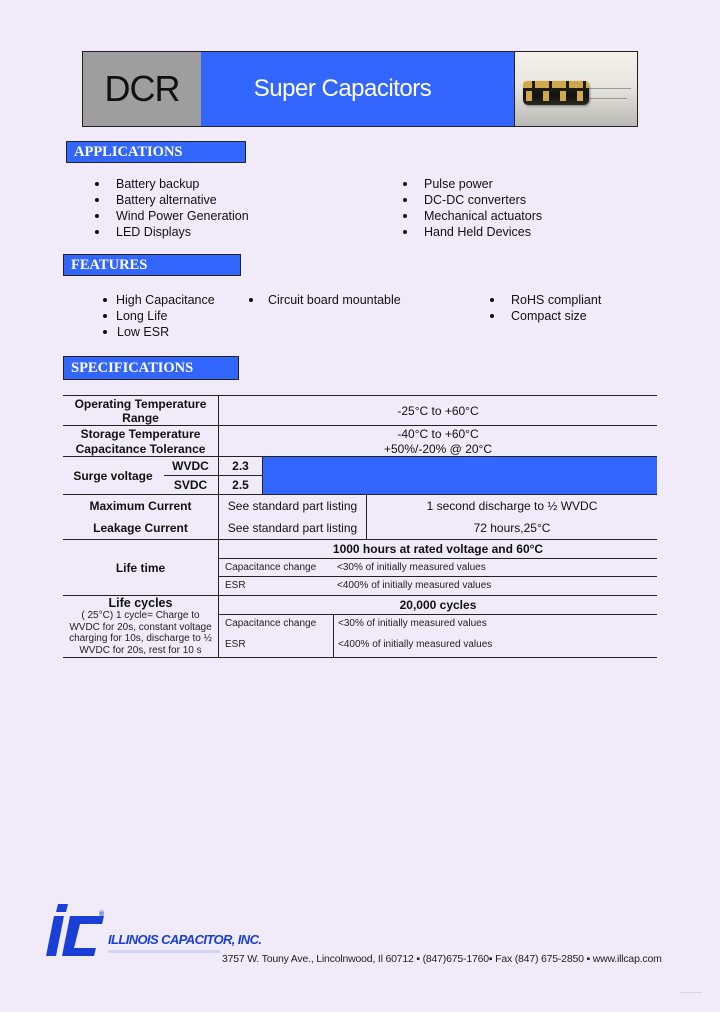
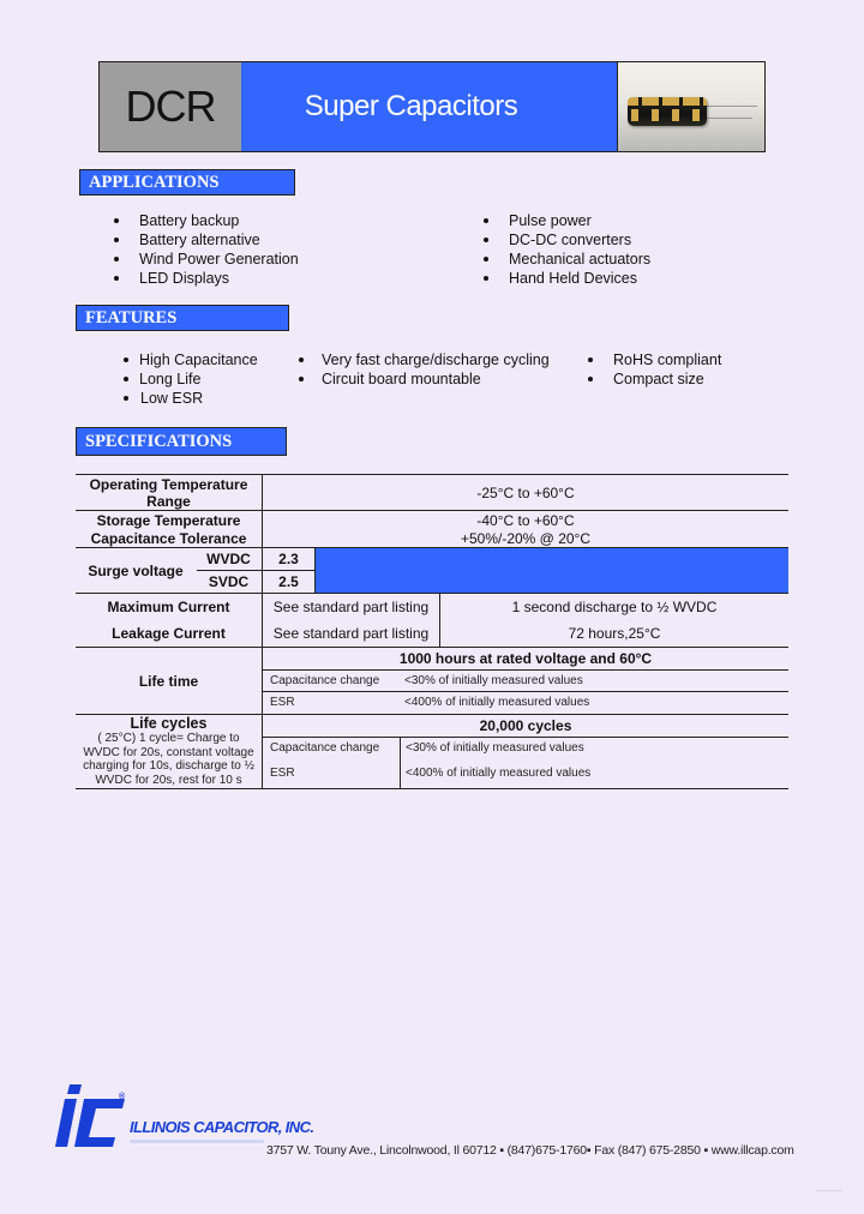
  DCR
  Super Capacitors
  APPLICATIONS
  Battery backup
  Battery alternative
  Wind Power Generation
  LED Displays
  Pulse power
  DC-DC converters
  Mechanical actuators
  Hand Held Devices
  FEATURES
  High Capacitance
  Long Life
  Low ESR
+ Very fast charge/discharge cycling
  Circuit board mountable
  RoHS compliant
  Compact size
  SPECIFICATIONS
  Operating Temperature
  Range
  -25°C to +60°C
  Storage Temperature
  Capacitance Tolerance
  -40°C to +60°C
  +50%/-20% @ 20°C
  Surge voltage
  WVDC
  SVDC
  2.3
  2.5
  Maximum Current
  See standard part listing
  1 second discharge to ½ WVDC
  Leakage Current
  See standard part listing
  72 hours,25°C
  Life time
  1000 hours at rated voltage and 60°C
  Capacitance change
  <30% of initially measured values
  ESR
  <400% of initially measured values
  Life cycles
  ( 25°C) 1 cycle= Charge to
  WVDC for 20s, constant voltage
  charging for 10s, discharge to ½
  WVDC for 20s, rest for 10 s
  20,000 cycles
  Capacitance change
  <30% of initially measured values
  ESR
  <400% of initially measured values
  ILLINOIS CAPACITOR, INC.
  3757 W. Touny Ave., Lincolnwood, Il 60712 ▪ (847)675-1760▪ Fax (847) 675-2850 ▪ www.illcap.com
